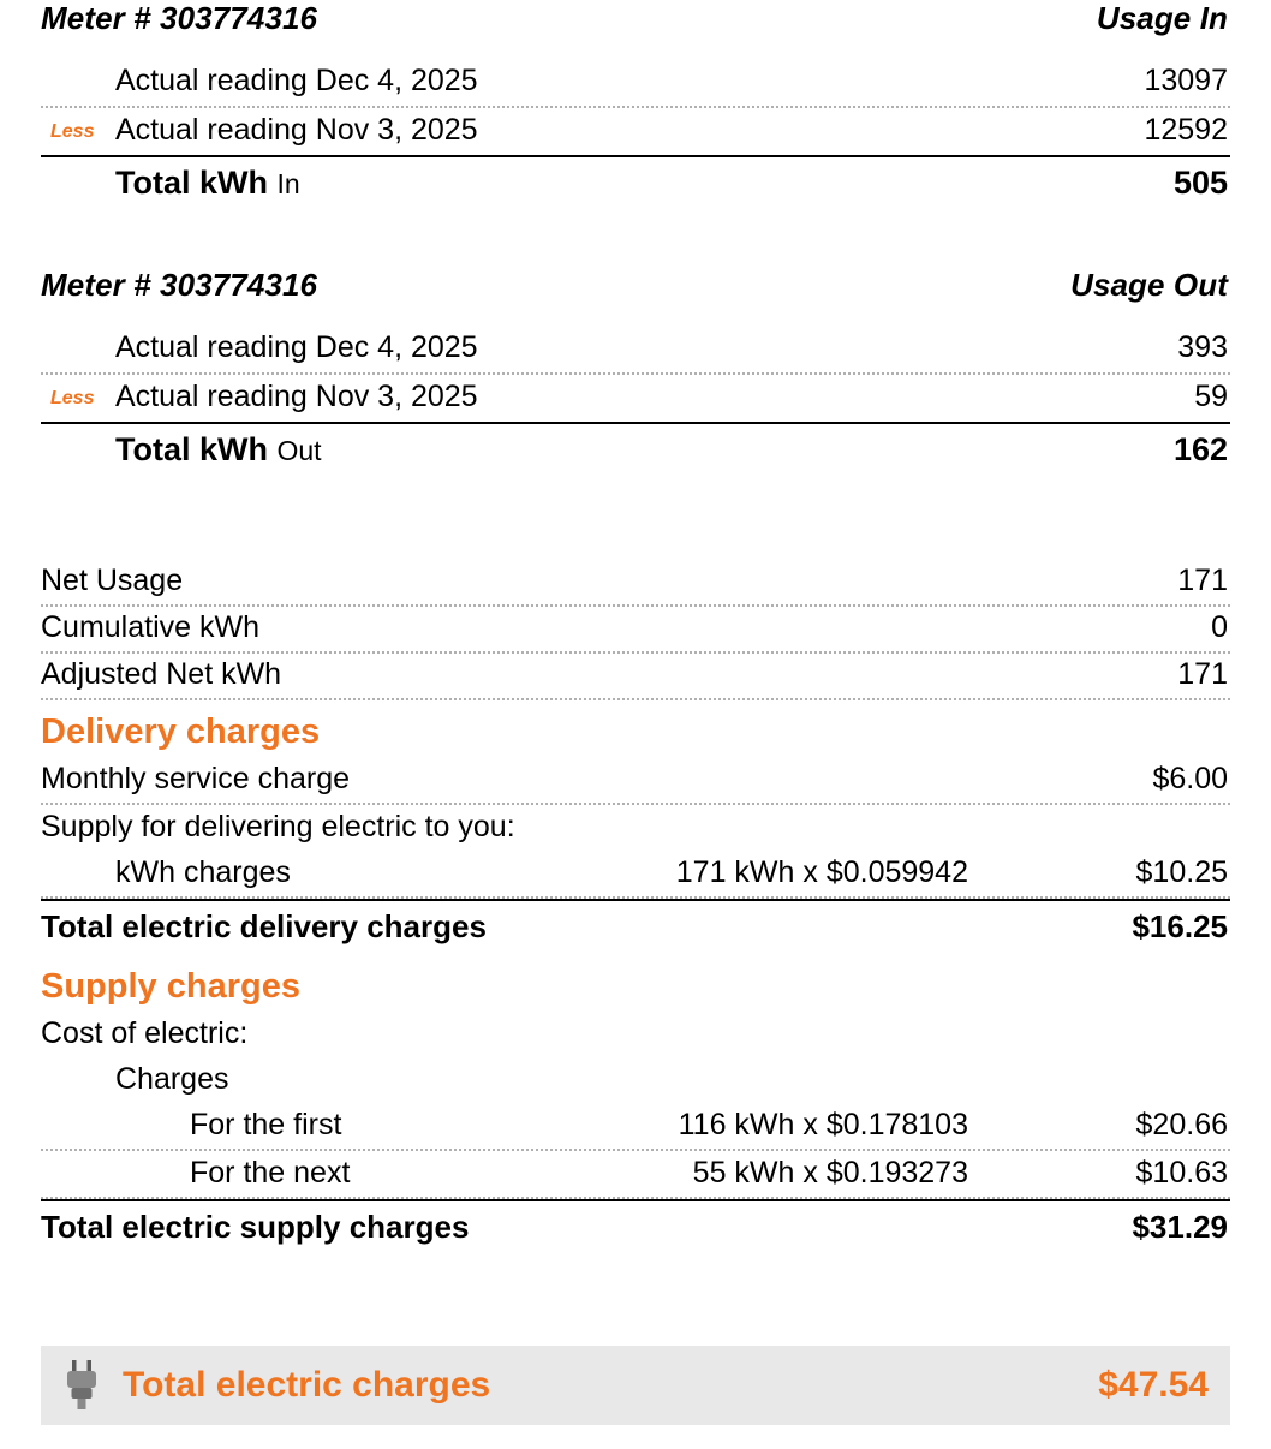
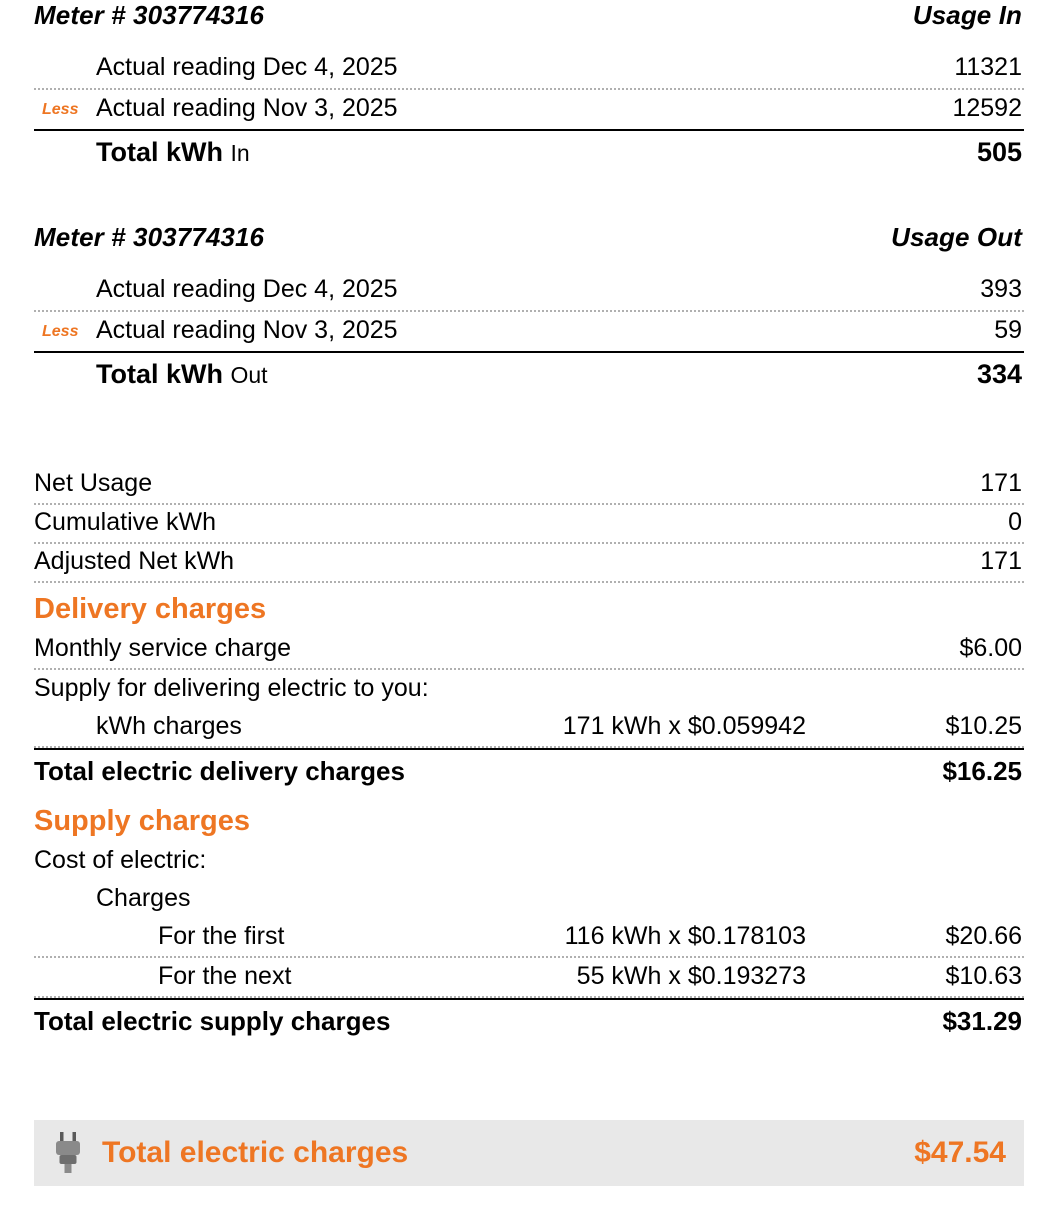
  Meter # 303774316
  Usage In
  Actual reading Dec 4, 2025
- 13097
+ 11321
  Less
  Actual reading Nov 3, 2025
  12592
  Total kWh In
  505
  Meter # 303774316
  Usage Out
  Actual reading Dec 4, 2025
  393
  Less
  Actual reading Nov 3, 2025
  59
  Total kWh Out
- 162
+ 334
  Net Usage
  171
  Cumulative kWh
  0
  Adjusted Net kWh
  171
  Delivery charges
  Monthly service charge
  $6.00
  Supply for delivering electric to you:
  kWh charges
  171 kWh x $0.059942
  $10.25
  Total electric delivery charges
  $16.25
  Supply charges
  Cost of electric:
  Charges
  For the first
  116 kWh x $0.178103
  $20.66
  For the next
  55 kWh x $0.193273
  $10.63
  Total electric supply charges
  $31.29
  Total electric charges
  $47.54
